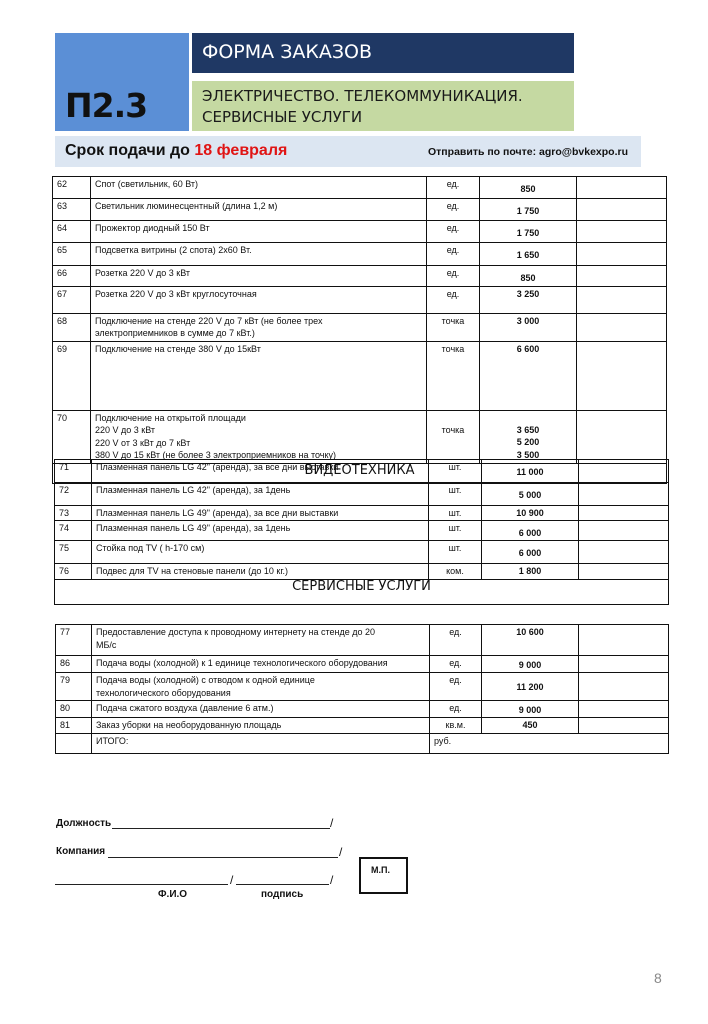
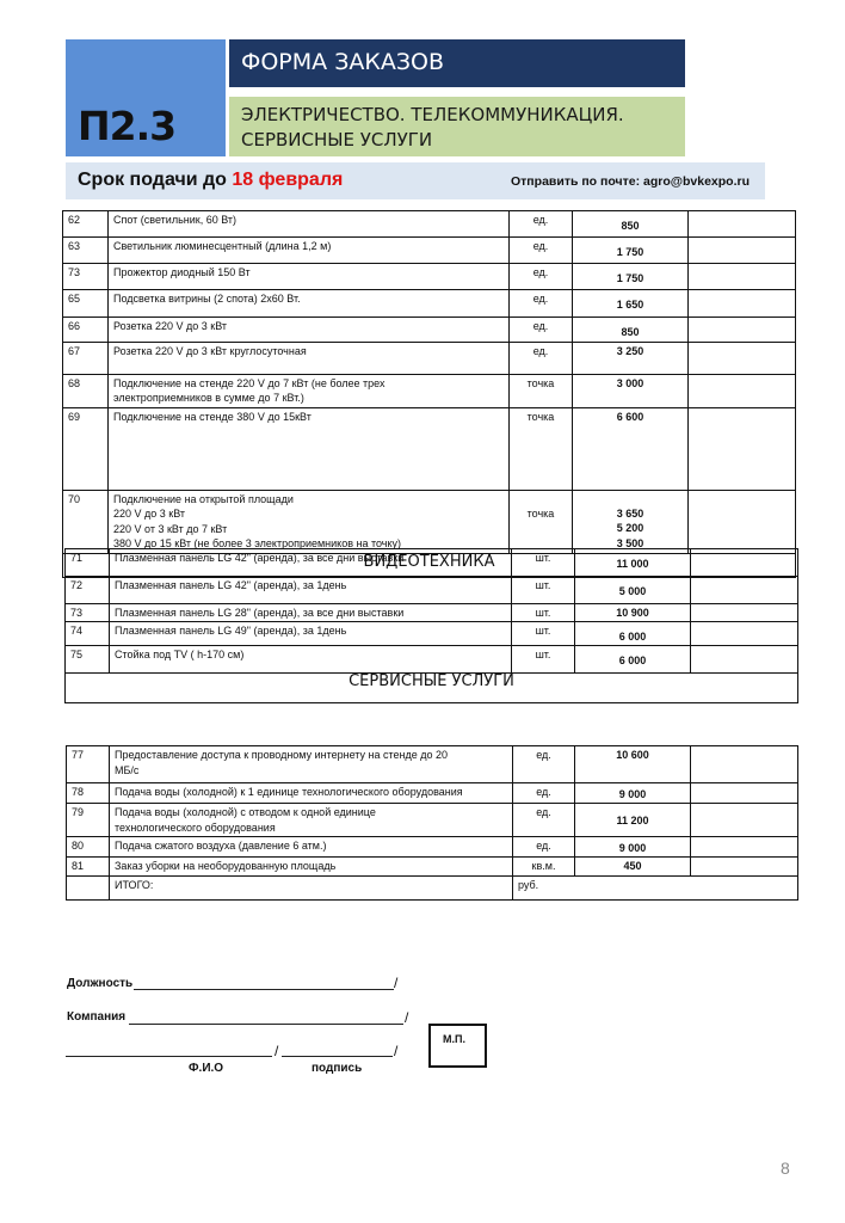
  П2.3
  ФОРМА ЗАКАЗОВ
  ЭЛЕКТРИЧЕСТВО. ТЕЛЕКОММУНИКАЦИЯ.
  СЕРВИСНЫЕ УСЛУГИ
  Срок подачи до 18 февраля
  Отправить по почте: agro@bvkexpo.ru
  62	Спот (светильник, 60 Вт)	ед.	850
  63	Светильник люминесцентный (длина 1,2 м)	ед.	1 750
- 64	Прожектор диодный 150 Вт	ед.	1 750
+ 73	Прожектор диодный 150 Вт	ед.	1 750
  65	Подсветка витрины (2 спота) 2х60 Вт.	ед.	1 650
  66	Розетка 220 V до 3 кВт	ед.	850
  67	Розетка 220 V до 3 кВт круглосуточная	ед.	3 250
  68	Подключение на стенде 220 V до 7 кВт (не более трехэлектроприемников в сумме до 7 кВт.)	точка	3 000
  69	Подключение на стенде 380 V до 15кВт	точка	6 600
  70	Подключение на открытой площади220 V до 3 кВт220 V от 3 кВт до 7 кВт380 V до 15 кВт (не более 3 электроприемников на точку)	точка	3 6505 2003 500
  ВИДЕОТЕХНИКА
  71	Плазменная панель LG 42" (аренда), за все дни выставки	шт.	11 000
  72	Плазменная панель LG 42" (аренда), за 1день	шт.	5 000
- 73	Плазменная панель LG 49" (аренда), за все дни выставки	шт.	10 900
+ 73	Плазменная панель LG 28" (аренда), за все дни выставки	шт.	10 900
  74	Плазменная панель LG 49" (аренда), за 1день	шт.	6 000
  75	Стойка под TV ( h-170 см)	шт.	6 000
- 76	Подвес для TV на стеновые панели (до 10 кг.)	ком.	1 800
  СЕРВИСНЫЕ УСЛУГИ
  77	Предоставление доступа к проводному интернету на стенде до 20МБ/с	ед.	10 600
- 86	Подача воды (холодной) к 1 единице технологического оборудования	ед.	9 000
+ 78	Подача воды (холодной) к 1 единице технологического оборудования	ед.	9 000
  79	Подача воды (холодной) с отводом к одной единицетехнологического оборудования	ед.	11 200
  80	Подача сжатого воздуха (давление 6 атм.)	ед.	9 000
  81	Заказ уборки на необорудованную площадь	кв.м.	450
  	ИТОГО:	руб.
  Должность
  /
  Компания
  /
  /
  /
  Ф.И.О
  подпись
  М.П.
  8
